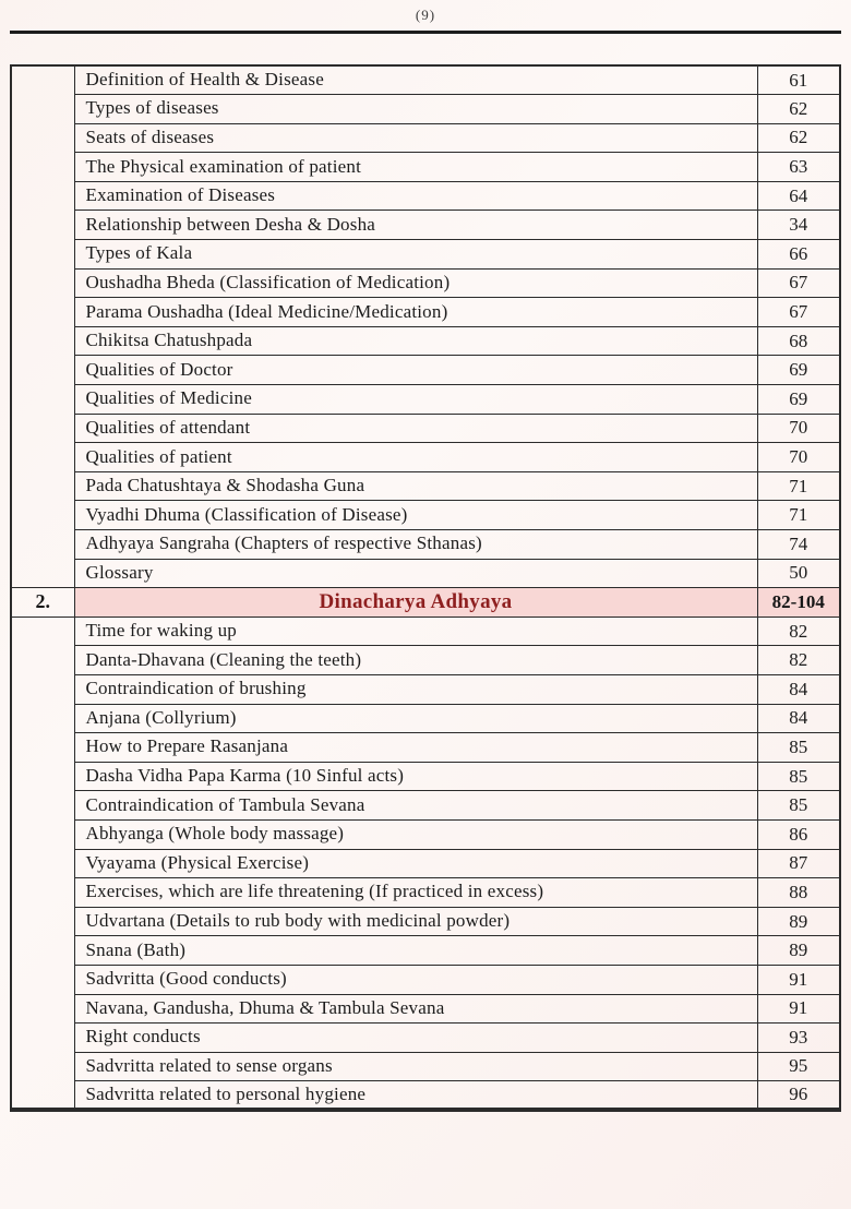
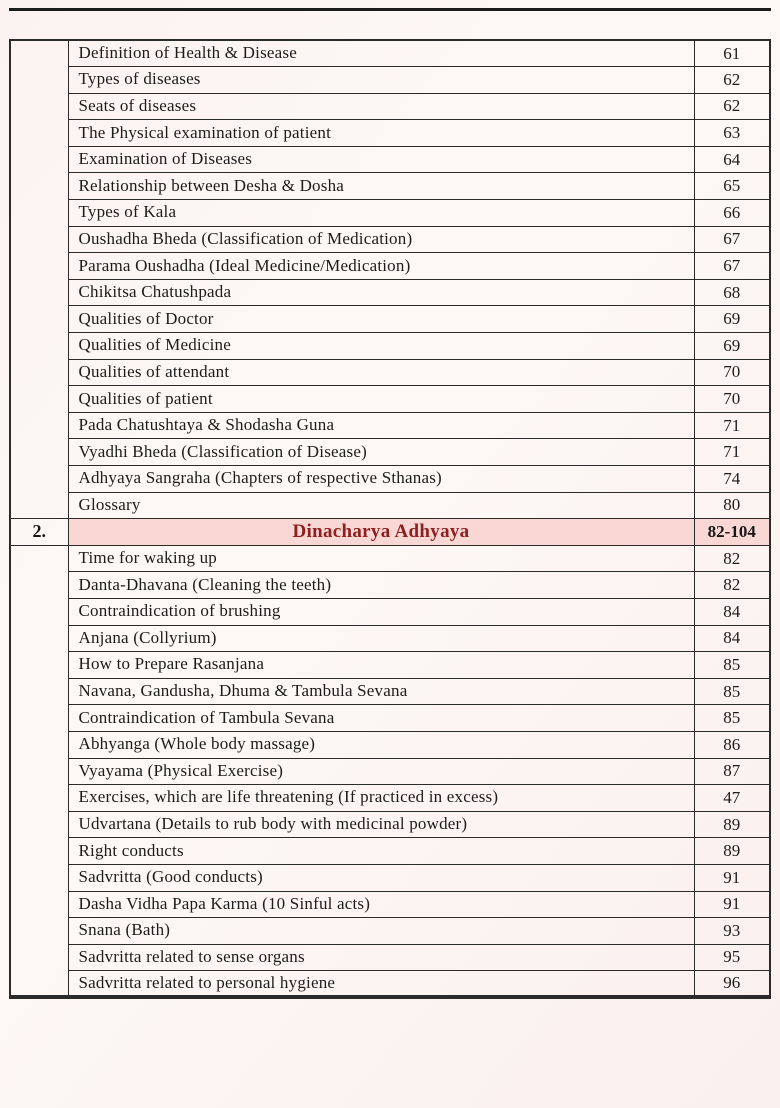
- (9)
  	Definition of Health & Disease	61
  Types of diseases	62
  Seats of diseases	62
  The Physical examination of patient	63
  Examination of Diseases	64
- Relationship between Desha & Dosha	34
+ Relationship between Desha & Dosha	65
  Types of Kala	66
  Oushadha Bheda (Classification of Medication)	67
  Parama Oushadha (Ideal Medicine/Medication)	67
  Chikitsa Chatushpada	68
  Qualities of Doctor	69
  Qualities of Medicine	69
  Qualities of attendant	70
  Qualities of patient	70
  Pada Chatushtaya & Shodasha Guna	71
- Vyadhi Dhuma (Classification of Disease)	71
+ Vyadhi Bheda (Classification of Disease)	71
  Adhyaya Sangraha (Chapters of respective Sthanas)	74
- Glossary	50
+ Glossary	80
  2.	Dinacharya Adhyaya	82-104
  	Time for waking up	82
  Danta-Dhavana (Cleaning the teeth)	82
  Contraindication of brushing	84
  Anjana (Collyrium)	84
  How to Prepare Rasanjana	85
- Dasha Vidha Papa Karma (10 Sinful acts)	85
+ Navana, Gandusha, Dhuma & Tambula Sevana	85
  Contraindication of Tambula Sevana	85
  Abhyanga (Whole body massage)	86
  Vyayama (Physical Exercise)	87
- Exercises, which are life threatening (If practiced in excess)	88
+ Exercises, which are life threatening (If practiced in excess)	47
  Udvartana (Details to rub body with medicinal powder)	89
- Snana (Bath)	89
+ Right conducts	89
  Sadvritta (Good conducts)	91
- Navana, Gandusha, Dhuma & Tambula Sevana	91
+ Dasha Vidha Papa Karma (10 Sinful acts)	91
- Right conducts	93
+ Snana (Bath)	93
  Sadvritta related to sense organs	95
  Sadvritta related to personal hygiene	96
